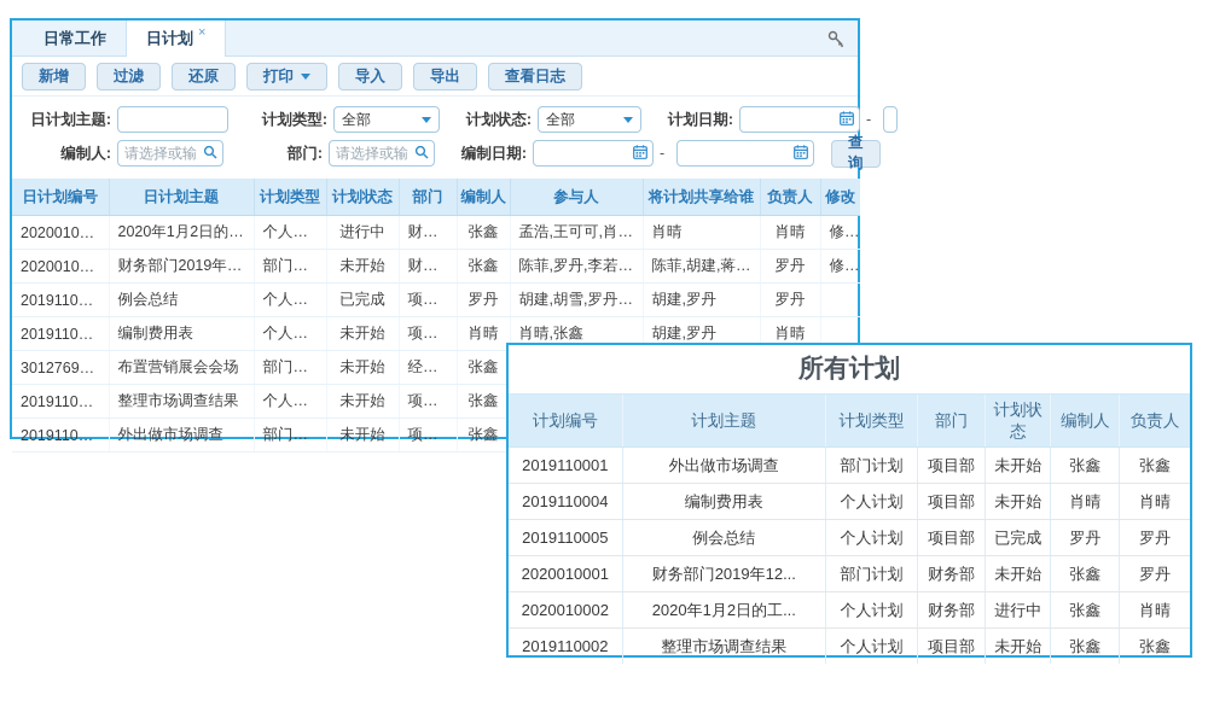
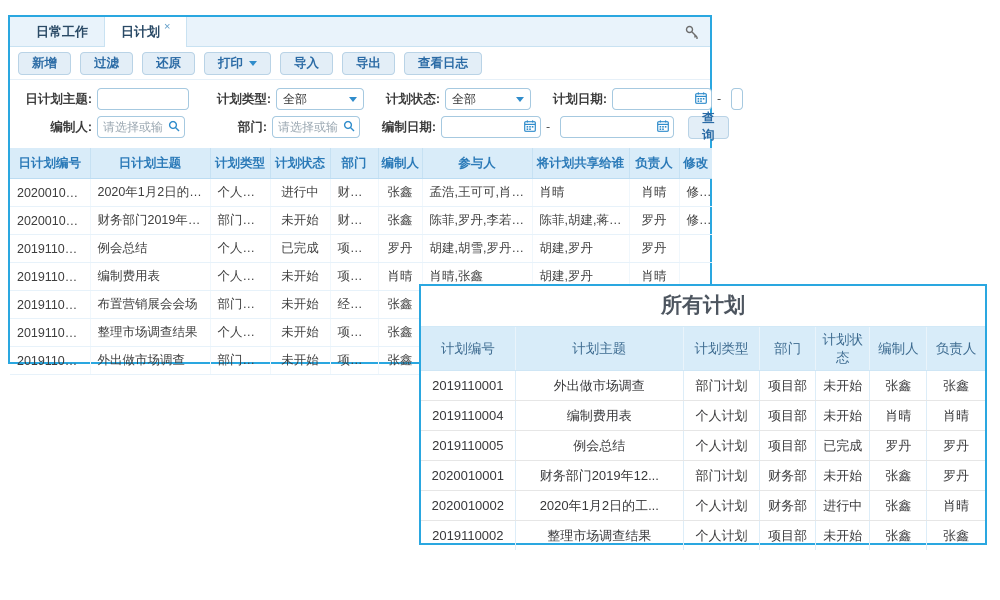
  日常工作
  日计划
  ×
  新增
  过滤
  还原
  打印
  导入
  导出
  查看日志
  日计划主题:
  计划类型:
  全部
  计划状态:
  全部
  计划日期:
  -
  编制人:
  请选择或输
  部门:
  请选择或输
  编制日期:
  -
  查询
  日计划编号	日计划主题	计划类型	计划状态	部门	编制人	参与人	将计划共享给谁	负责人	修改
  2020010002	2020年1月2日的工作	个人计划	进行中	财务部	张鑫	孟浩,王可可,肖晴,	肖晴	肖晴	修改
  2020010001	财务部门2019年12月	部门计划	未开始	财务部	张鑫	陈菲,罗丹,李若若,	陈菲,胡建,蒋德帆	罗丹	修改
  2019110005	例会总结	个人计划	已完成	项目部	罗丹	胡建,胡雪,罗丹,任	胡建,罗丹	罗丹
  2019110004	编制费用表	个人计划	未开始	项目部	肖晴	肖晴,张鑫	胡建,罗丹	肖晴
- 3012769271	布置营销展会会场	部门计划	未开始	经营部	张鑫
+ 2019110003	布置营销展会会场	部门计划	未开始	经营部	张鑫
  2019110002	整理市场调查结果	个人计划	未开始	项目部	张鑫
  2019110001	外出做市场调查	部门计划	未开始	项目部	张鑫
  所有计划
  计划编号	计划主题	计划类型	部门	计划状态	编制人	负责人
  2019110001	外出做市场调查	部门计划	项目部	未开始	张鑫	张鑫
  2019110004	编制费用表	个人计划	项目部	未开始	肖晴	肖晴
  2019110005	例会总结	个人计划	项目部	已完成	罗丹	罗丹
  2020010001	财务部门2019年12...	部门计划	财务部	未开始	张鑫	罗丹
  2020010002	2020年1月2日的工...	个人计划	财务部	进行中	张鑫	肖晴
  2019110002	整理市场调查结果	个人计划	项目部	未开始	张鑫	张鑫
